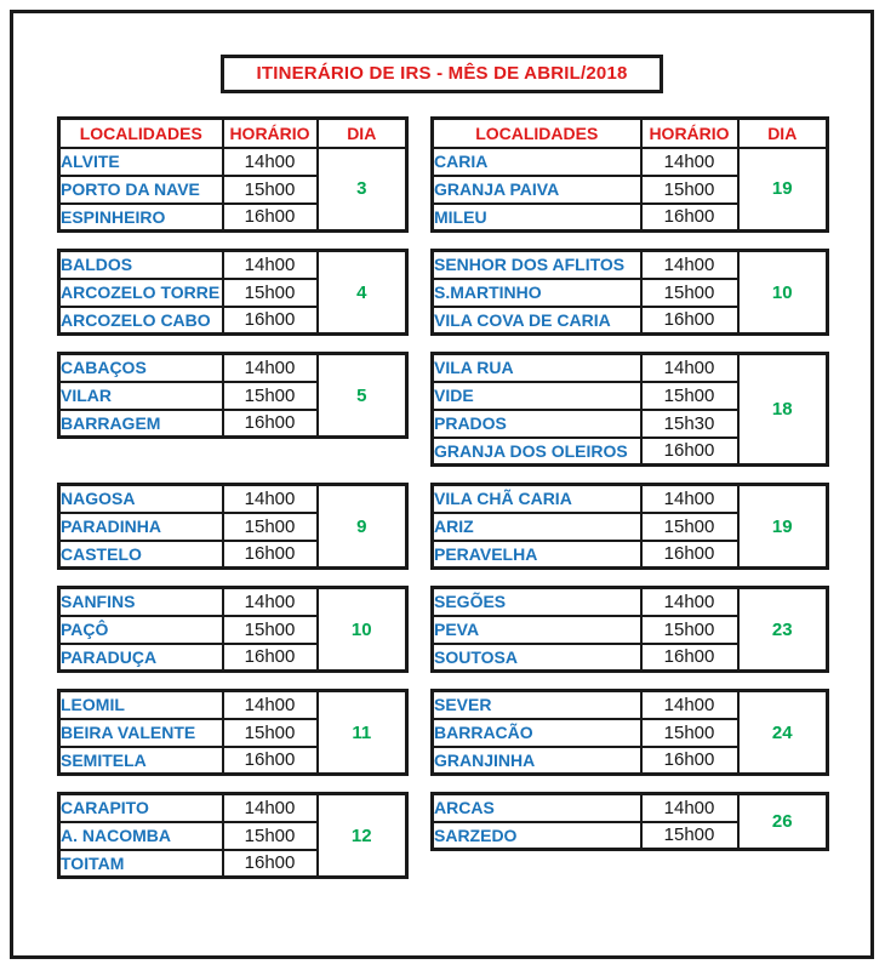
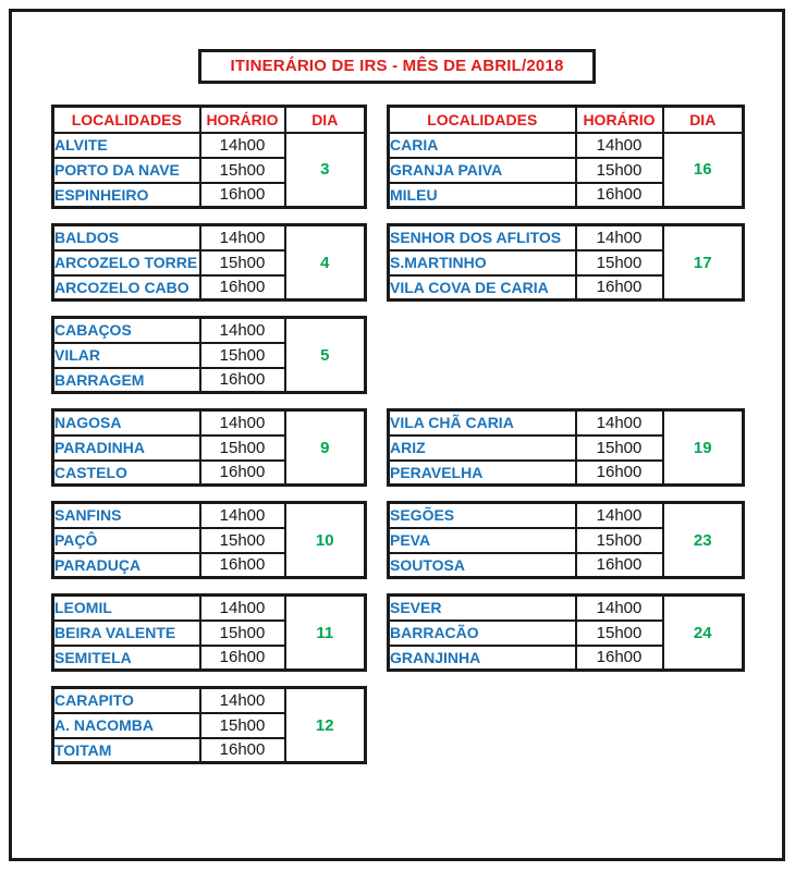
  ITINERÁRIO DE IRS - MÊS DE ABRIL/2018
  LOCALIDADES	HORÁRIO	DIA
  ALVITE	14h00	3
  PORTO DA NAVE	15h00
  ESPINHEIRO	16h00
  LOCALIDADES	HORÁRIO	DIA
- CARIA	14h00	19
+ CARIA	14h00	16
  GRANJA PAIVA	15h00
  MILEU	16h00
  BALDOS	14h00	4
  ARCOZELO TORRE	15h00
  ARCOZELO CABO	16h00
- SENHOR DOS AFLITOS	14h00	10
+ SENHOR DOS AFLITOS	14h00	17
  S.MARTINHO	15h00
  VILA COVA DE CARIA	16h00
  CABAÇOS	14h00	5
  VILAR	15h00
  BARRAGEM	16h00
- VILA RUA	14h00	18
- VIDE	15h00
- PRADOS	15h30
- GRANJA DOS OLEIROS	16h00
  NAGOSA	14h00	9
  PARADINHA	15h00
  CASTELO	16h00
  VILA CHÃ CARIA	14h00	19
  ARIZ	15h00
  PERAVELHA	16h00
  SANFINS	14h00	10
  PAÇÔ	15h00
  PARADUÇA	16h00
  SEGÕES	14h00	23
  PEVA	15h00
  SOUTOSA	16h00
  LEOMIL	14h00	11
  BEIRA VALENTE	15h00
  SEMITELA	16h00
  SEVER	14h00	24
  BARRACÃO	15h00
  GRANJINHA	16h00
  CARAPITO	14h00	12
  A. NACOMBA	15h00
  TOITAM	16h00
- ARCAS	14h00	26
- SARZEDO	15h00
